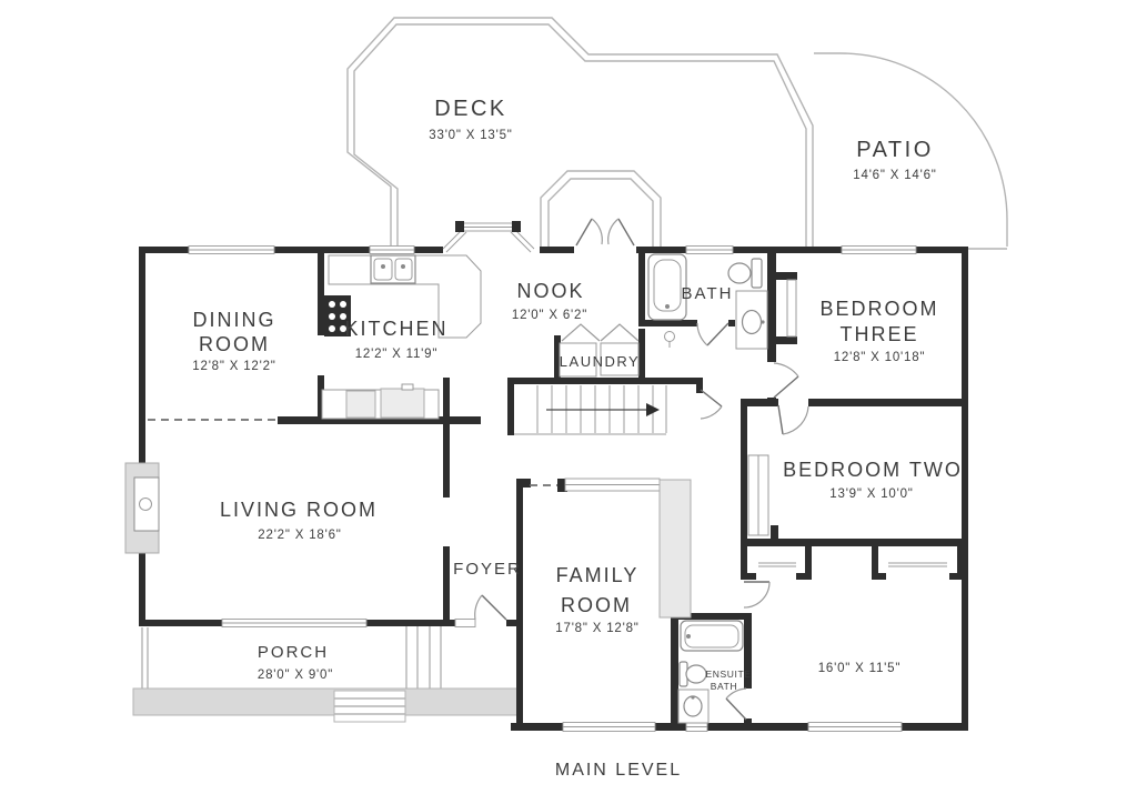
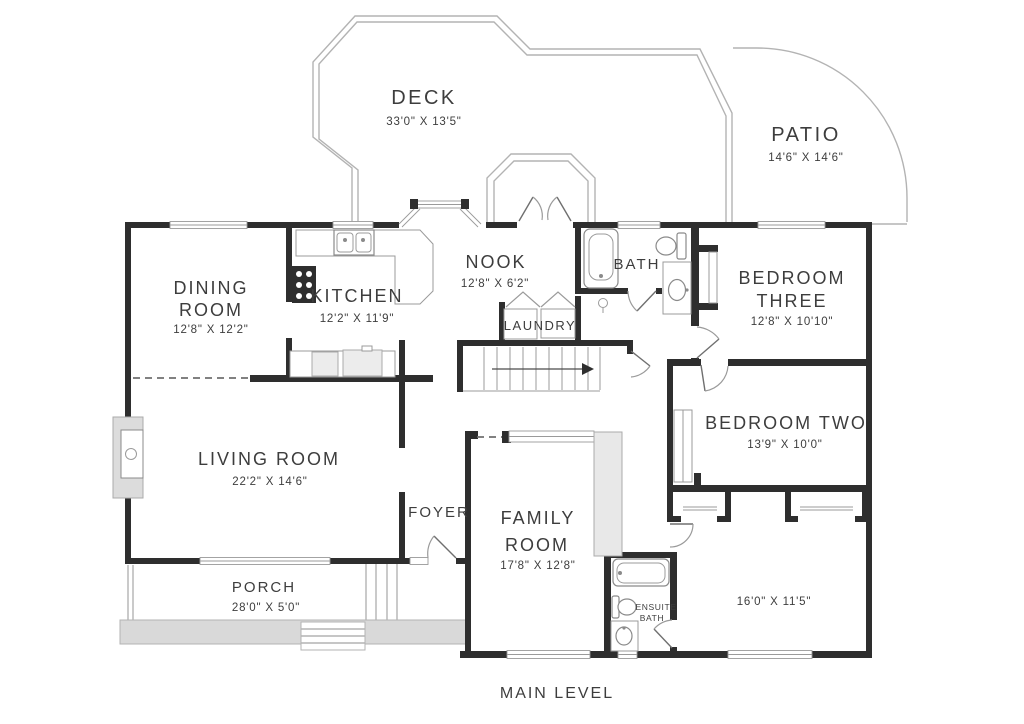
  DECK
  33'0" X 13'5"
  PATIO
  14'6" X 14'6"
  DINING
  ROOM
  12'8" X 12'2"
  KITCHEN
  12'2" X 11'9"
  NOOK
- 12'0" X 6'2"
+ 12'8" X 6'2"
  BATH
  LAUNDRY
  BEDROOM
  THREE
- 12'8" X 10'18"
+ 12'8" X 10'10"
  BEDROOM TWO
  13'9" X 10'0"
  LIVING ROOM
- 22'2" X 18'6"
+ 22'2" X 14'6"
  FOYER
  FAMILY
  ROOM
  17'8" X 12'8"
  ENSUITE
  BATH
  16'0" X 11'5"
  PORCH
- 28'0" X 9'0"
+ 28'0" X 5'0"
  MAIN LEVEL
